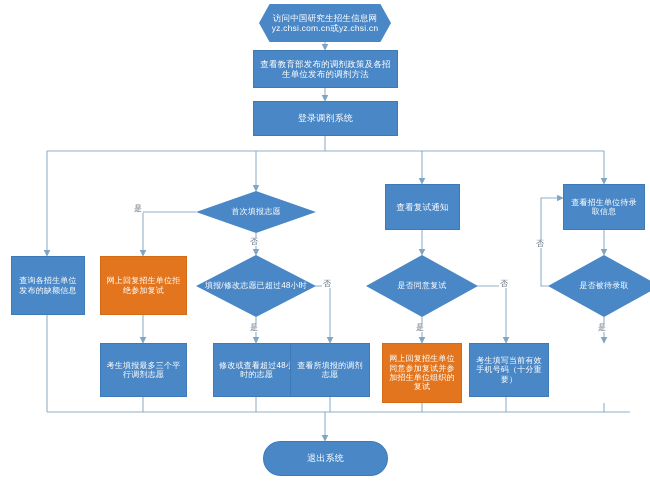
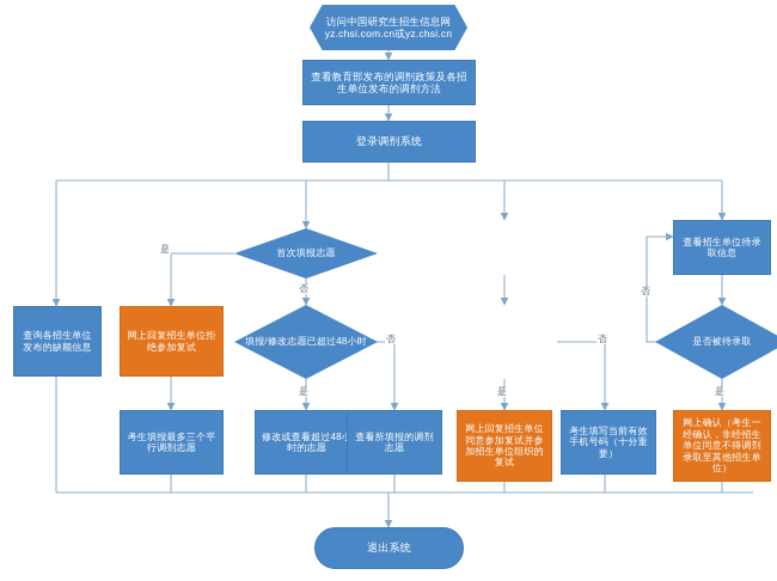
  访问中国研究生招生信息网
  yz.chsi.com.cn或yz.chsi.cn
  查看教育部发布的调剂政策及各招生单位发布的调剂方法
  登录调剂系统
  查询各招生单位发布的缺额信息
  首次填报志愿
  网上回复招生单位拒绝参加复试
  填报/修改志愿已超过48小时
  考生填报最多三个平行调剂志愿
  修改或查看超过48时的志愿
  查看所填报的调剂志愿
- 查看复试通知
- 是否同意复试
  网上回复招生单位同意参加复试并参加招生单位组织的复试
  考生填写当前有效手机号码（十分重要）
  查看招生单位待录取信息
  是否被待录取
+ 网上确认（考生一经确认，非经招生单位同意不得调剂录取至其他招生单位）
  退出系统
  是
  否
  是
  否
  是
  否
  是
  否
